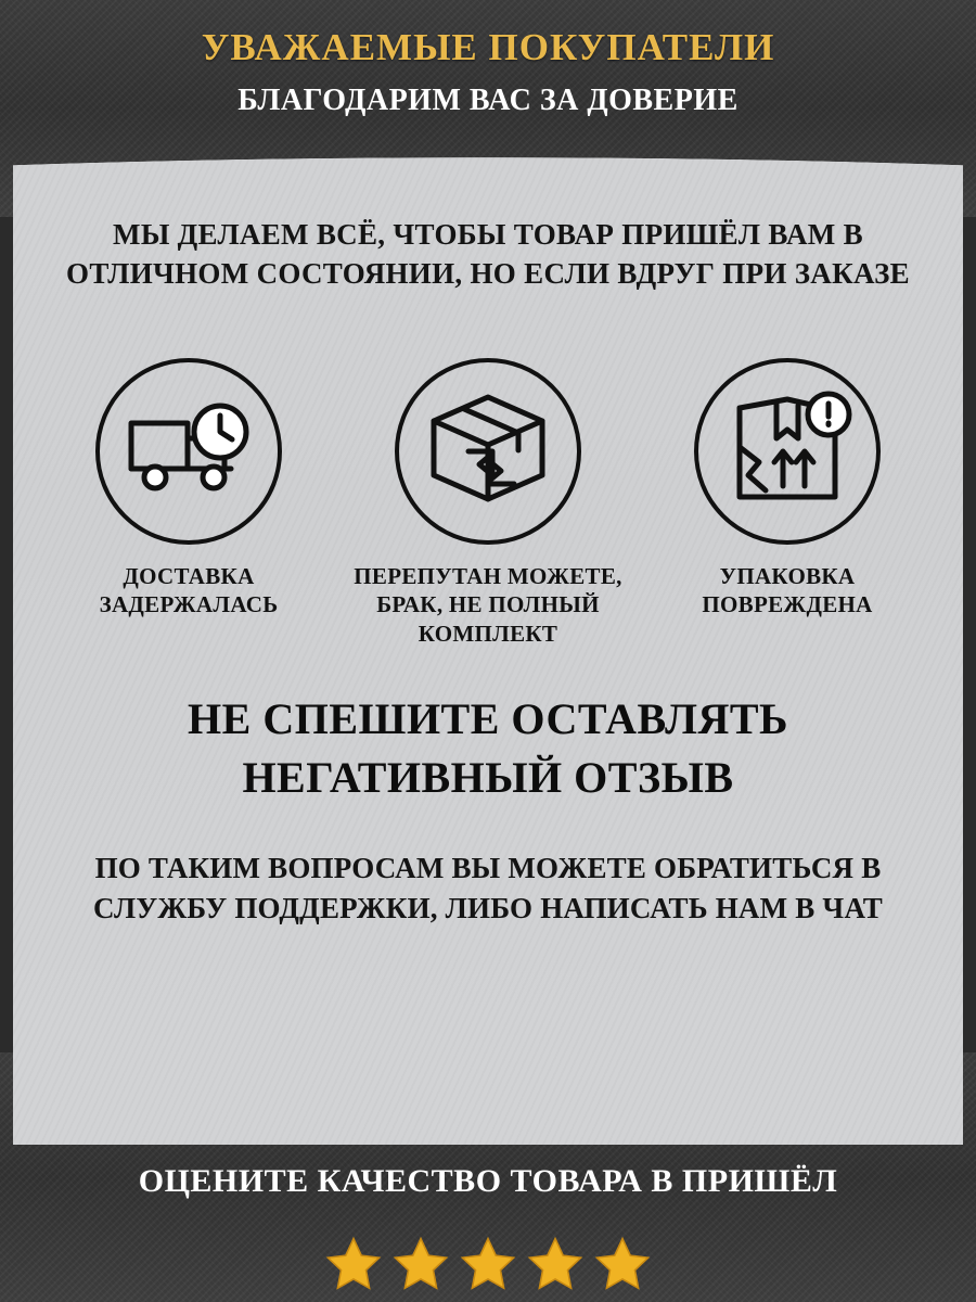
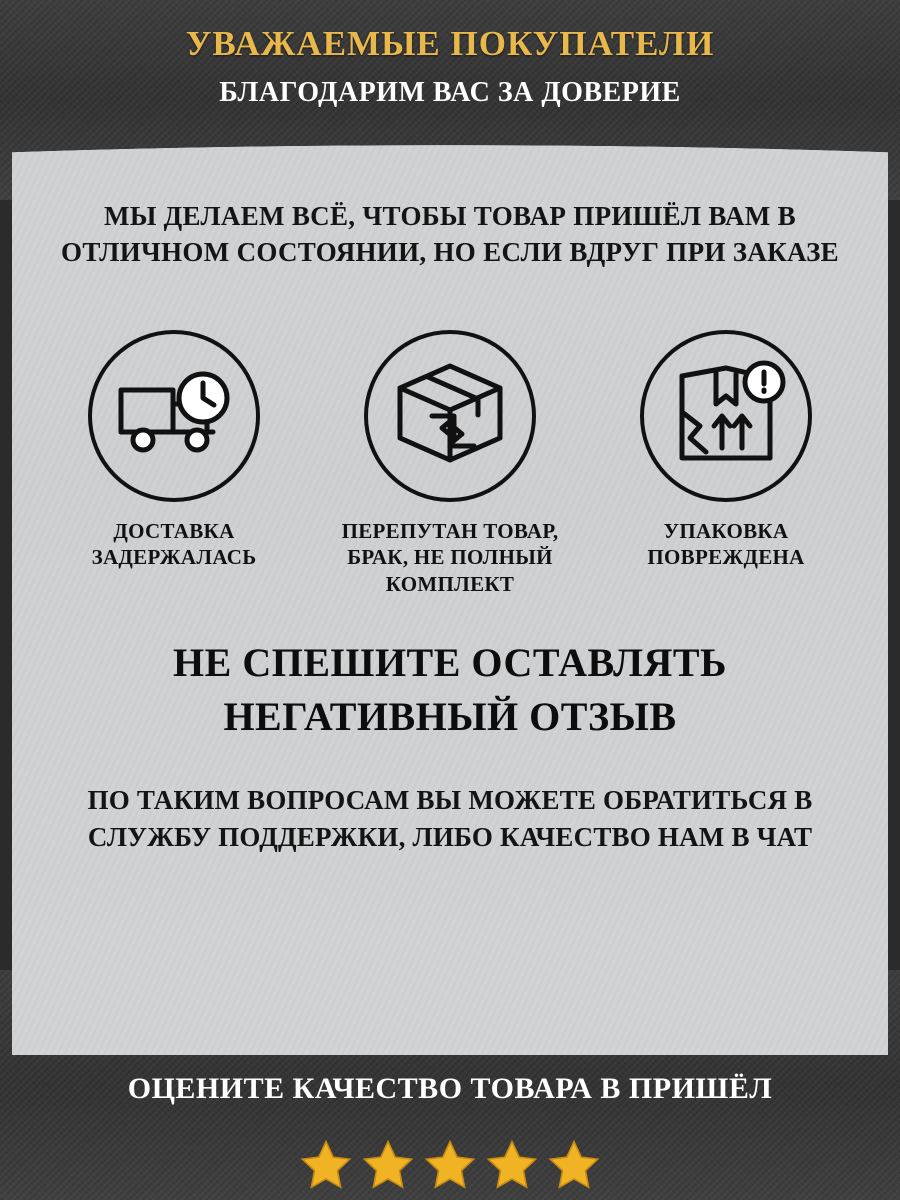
  УВАЖАЕМЫЕ ПОКУПАТЕЛИ
  БЛАГОДАРИМ ВАС ЗА ДОВЕРИЕ
  МЫ ДЕЛАЕМ ВСЁ, ЧТОБЫ ТОВАР ПРИШЁЛ ВАМ В ОТЛИЧНОМ СОСТОЯНИИ, НО ЕСЛИ ВДРУГ ПРИ ЗАКАЗЕ
  ДОСТАВКА ЗАДЕРЖАЛАСЬ
- ПЕРЕПУТАН МОЖЕТЕ, БРАК, НЕ ПОЛНЫЙ КОМПЛЕКТ
+ ПЕРЕПУТАН ТОВАР, БРАК, НЕ ПОЛНЫЙ КОМПЛЕКТ
  УПАКОВКА ПОВРЕЖДЕНА
  НЕ СПЕШИТЕ ОСТАВЛЯТЬ НЕГАТИВНЫЙ ОТЗЫВ
- ПО ТАКИМ ВОПРОСАМ ВЫ МОЖЕТЕ ОБРАТИТЬСЯ В СЛУЖБУ ПОДДЕРЖКИ, ЛИБО НАПИСАТЬ НАМ В ЧАТ
+ ПО ТАКИМ ВОПРОСАМ ВЫ МОЖЕТЕ ОБРАТИТЬСЯ В СЛУЖБУ ПОДДЕРЖКИ, ЛИБО КАЧЕСТВО НАМ В ЧАТ
  ОЦЕНИТЕ КАЧЕСТВО ТОВАРА В ПРИШЁЛ
